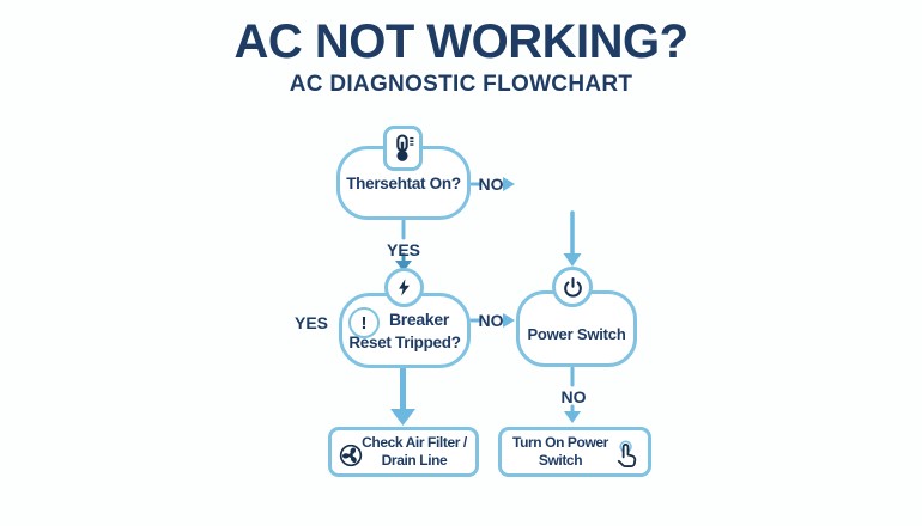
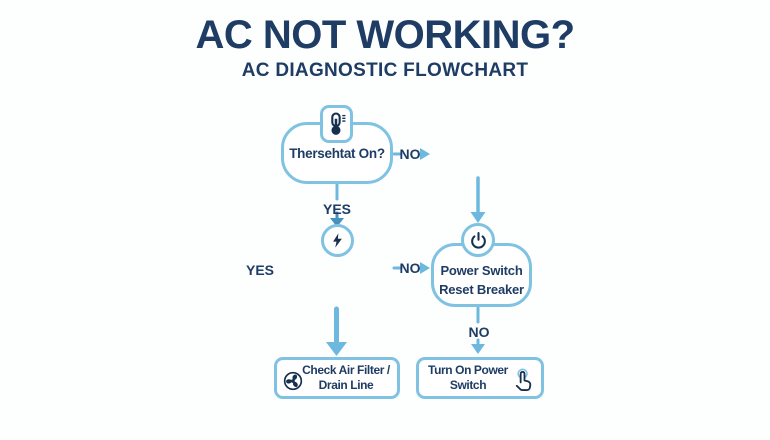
  AC NOT WORKING?
  AC DIAGNOSTIC FLOWCHART
  Thersehtat On?
- !
- Breaker
- Reset Tripped?
  Power Switch
+ Reset Breaker
  Check Air Filter /
  Drain Line
  Turn On Power
  Switch
  NO
  YES
  YES
  NO
  NO
